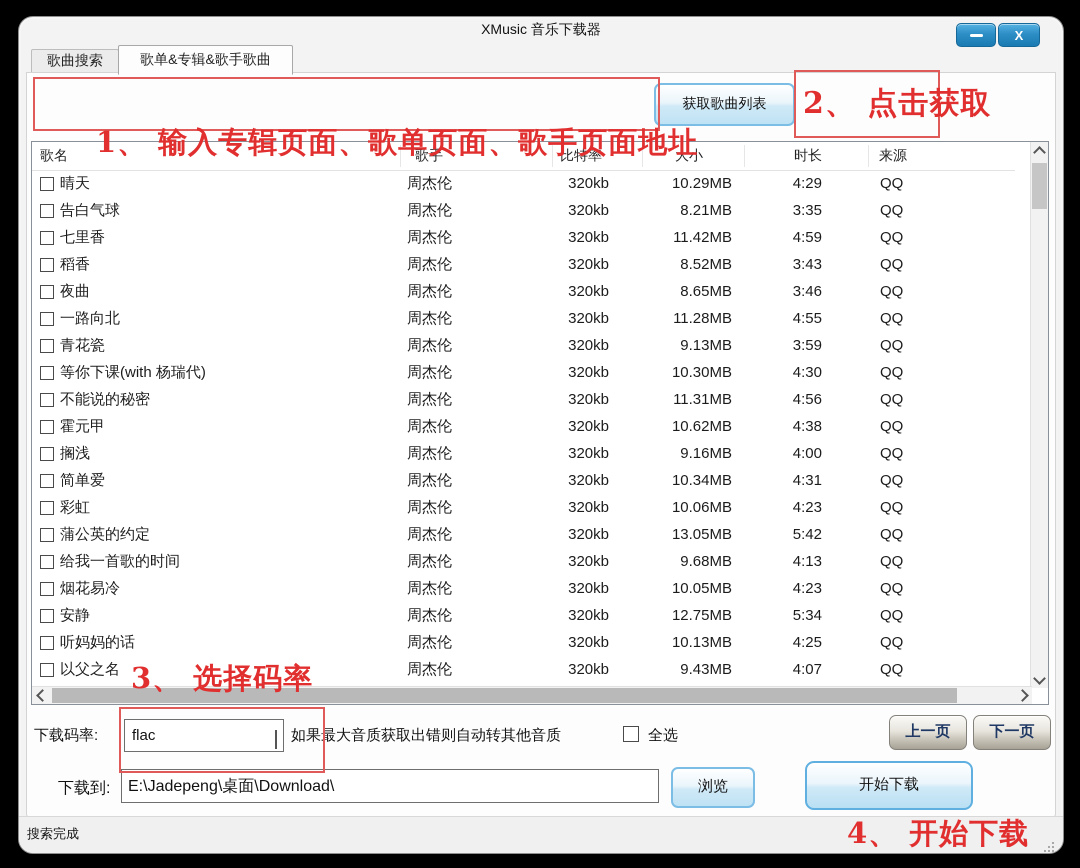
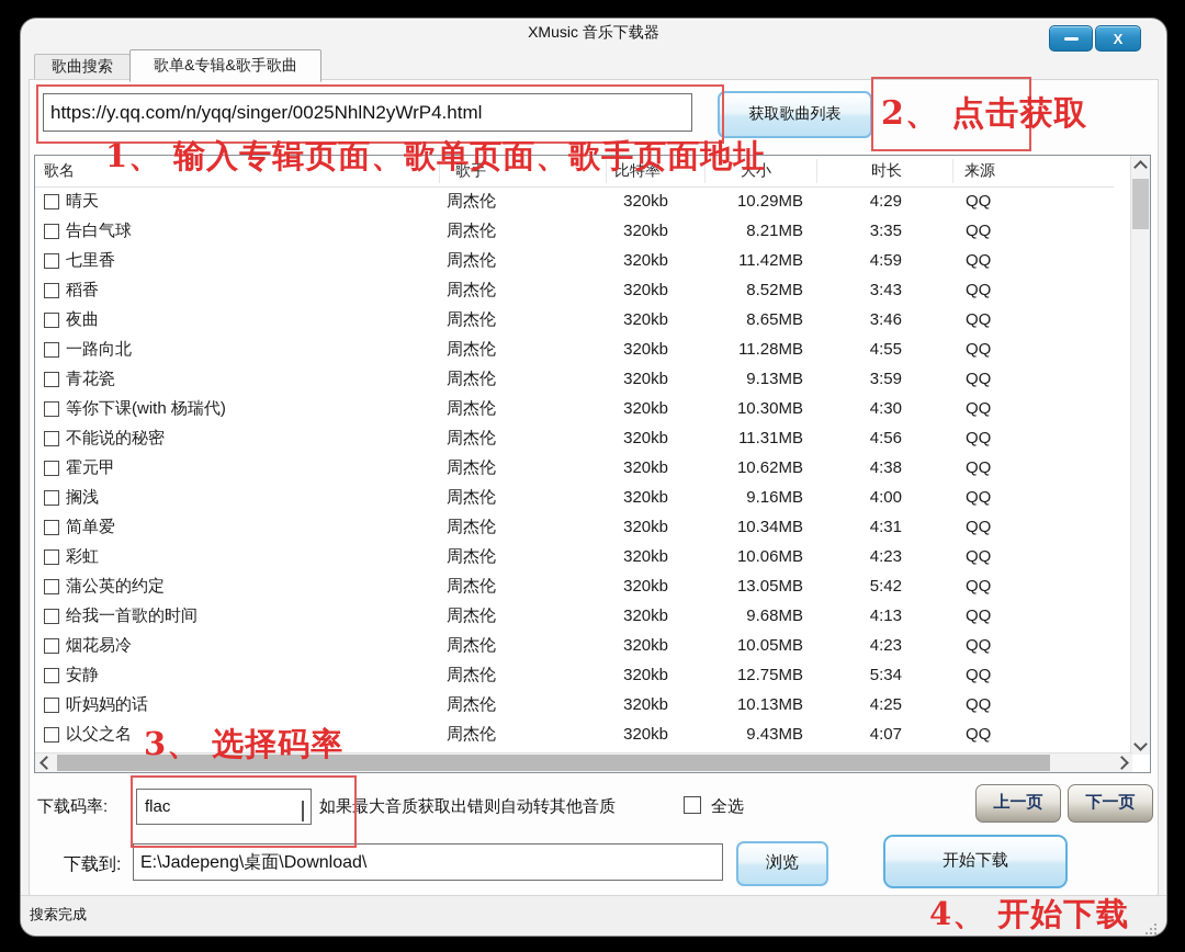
  XMusic 音乐下载器
  X
  歌曲搜索
  歌单&专辑&歌手歌曲
+ https://y.qq.com/n/yqq/singer/0025NhlN2yWrP4.html
  获取歌曲列表
  1、 输入专辑页面、歌单页面、歌手页面地址
  2、 点击获取
  3、 选择码率
  4、 开始下载
  歌名
  歌手
  比特率
  大小
  时长
  来源
  晴天
  周杰伦
  320kb
  10.29MB
  4:29
  QQ
  告白气球
  周杰伦
  320kb
  8.21MB
  3:35
  QQ
  七里香
  周杰伦
  320kb
  11.42MB
  4:59
  QQ
  稻香
  周杰伦
  320kb
  8.52MB
  3:43
  QQ
  夜曲
  周杰伦
  320kb
  8.65MB
  3:46
  QQ
  一路向北
  周杰伦
  320kb
  11.28MB
  4:55
  QQ
  青花瓷
  周杰伦
  320kb
  9.13MB
  3:59
  QQ
  等你下课(with 杨瑞代)
  周杰伦
  320kb
  10.30MB
  4:30
  QQ
  不能说的秘密
  周杰伦
  320kb
  11.31MB
  4:56
  QQ
  霍元甲
  周杰伦
  320kb
  10.62MB
  4:38
  QQ
  搁浅
  周杰伦
  320kb
  9.16MB
  4:00
  QQ
  简单爱
  周杰伦
  320kb
  10.34MB
  4:31
  QQ
  彩虹
  周杰伦
  320kb
  10.06MB
  4:23
  QQ
  蒲公英的约定
  周杰伦
  320kb
  13.05MB
  5:42
  QQ
  给我一首歌的时间
  周杰伦
  320kb
  9.68MB
  4:13
  QQ
  烟花易冷
  周杰伦
  320kb
  10.05MB
  4:23
  QQ
  安静
  周杰伦
  320kb
  12.75MB
  5:34
  QQ
  听妈妈的话
  周杰伦
  320kb
  10.13MB
  4:25
  QQ
  以父之名
  周杰伦
  320kb
  9.43MB
  4:07
  QQ
  下载码率:
  flac
  如果最大音质获取出错则自动转其他音质
  全选
  上一页
  下一页
  下载到:
  E:\Jadepeng\桌面\Download\
  浏览
  开始下载
  搜索完成
